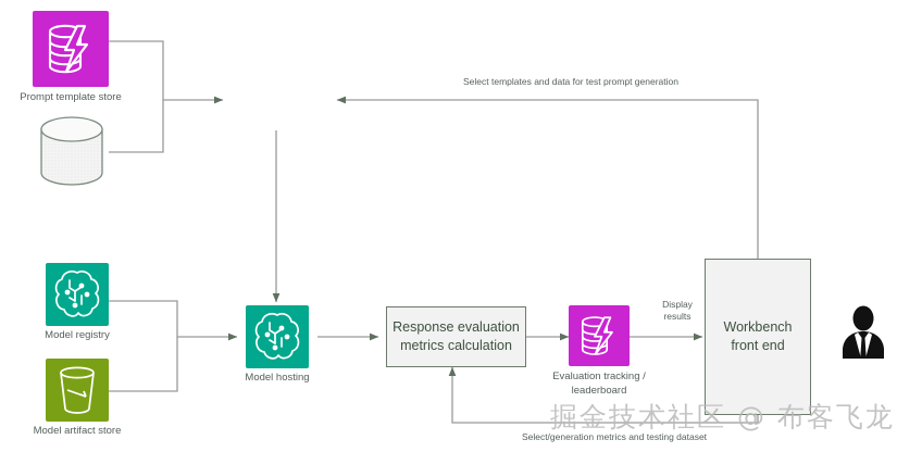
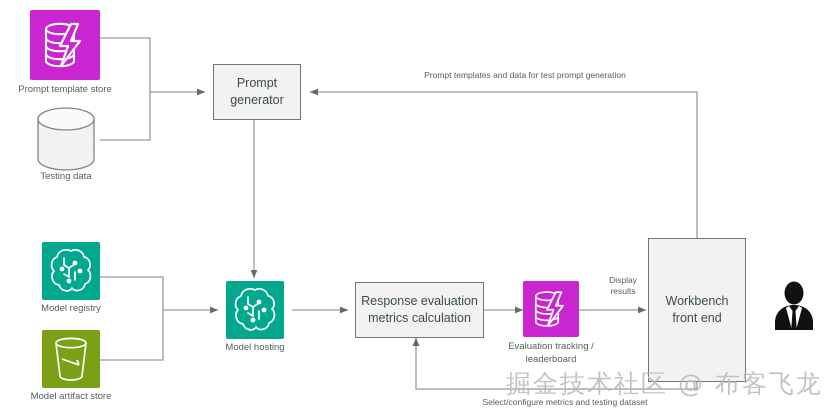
  Prompt template store
+ Testing data
+ Prompt
+ generator
- Select templates and data for test prompt generation
+ Prompt templates and data for test prompt generation
  Model registry
  Model artifact store
  Model hosting
  Response evaluation
  metrics calculation
  Evaluation tracking /
  leaderboard
  Display
  results
  Workbench
  front end
- Select/generation metrics and testing dataset
+ Select/configure metrics and testing dataset
  掘金技术社区 @ 布客飞龙
